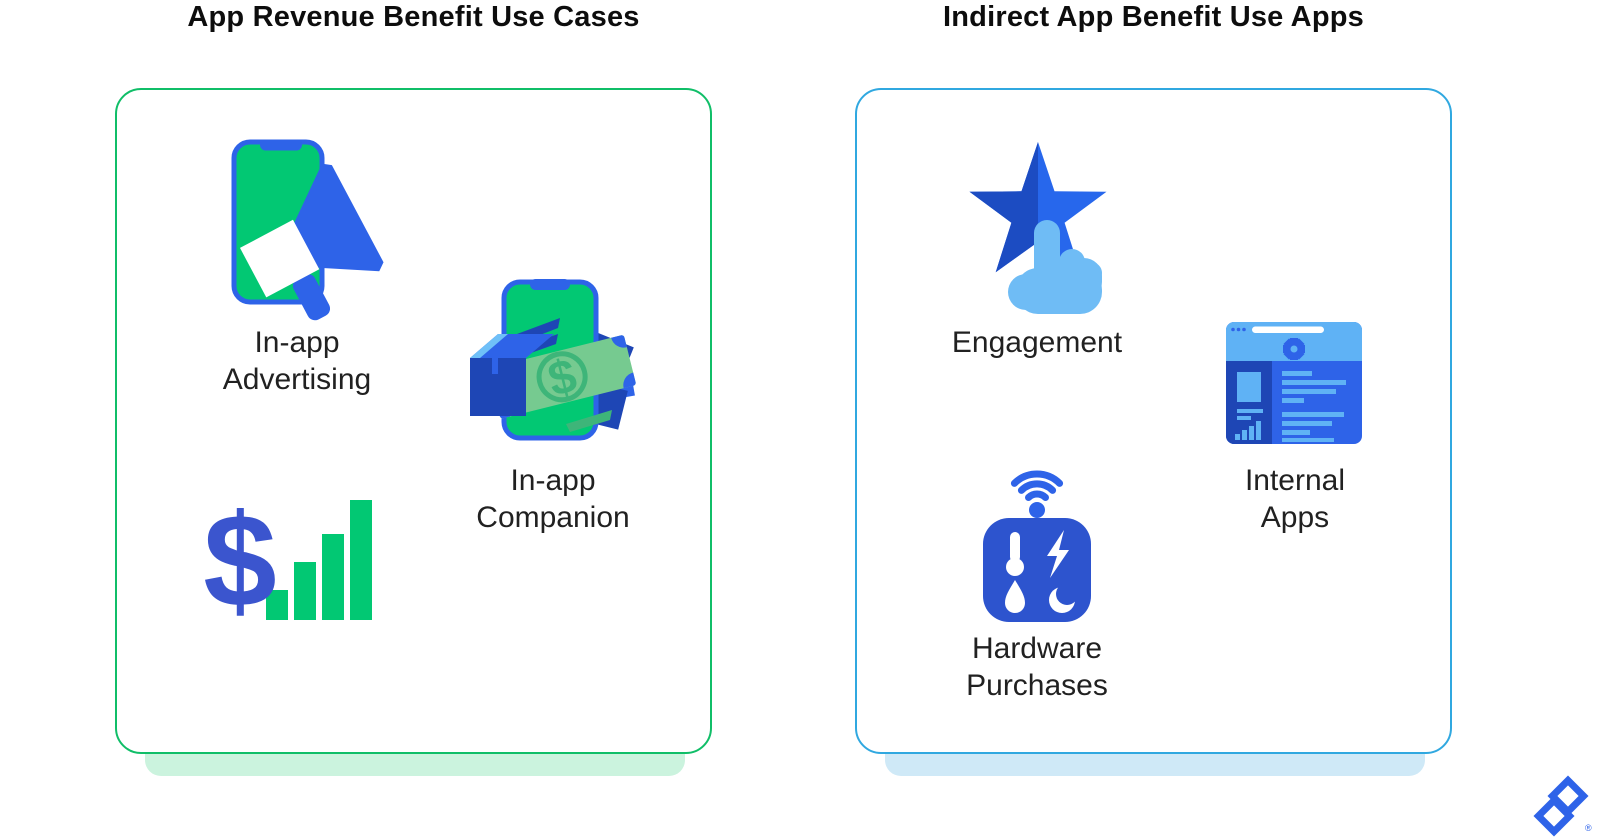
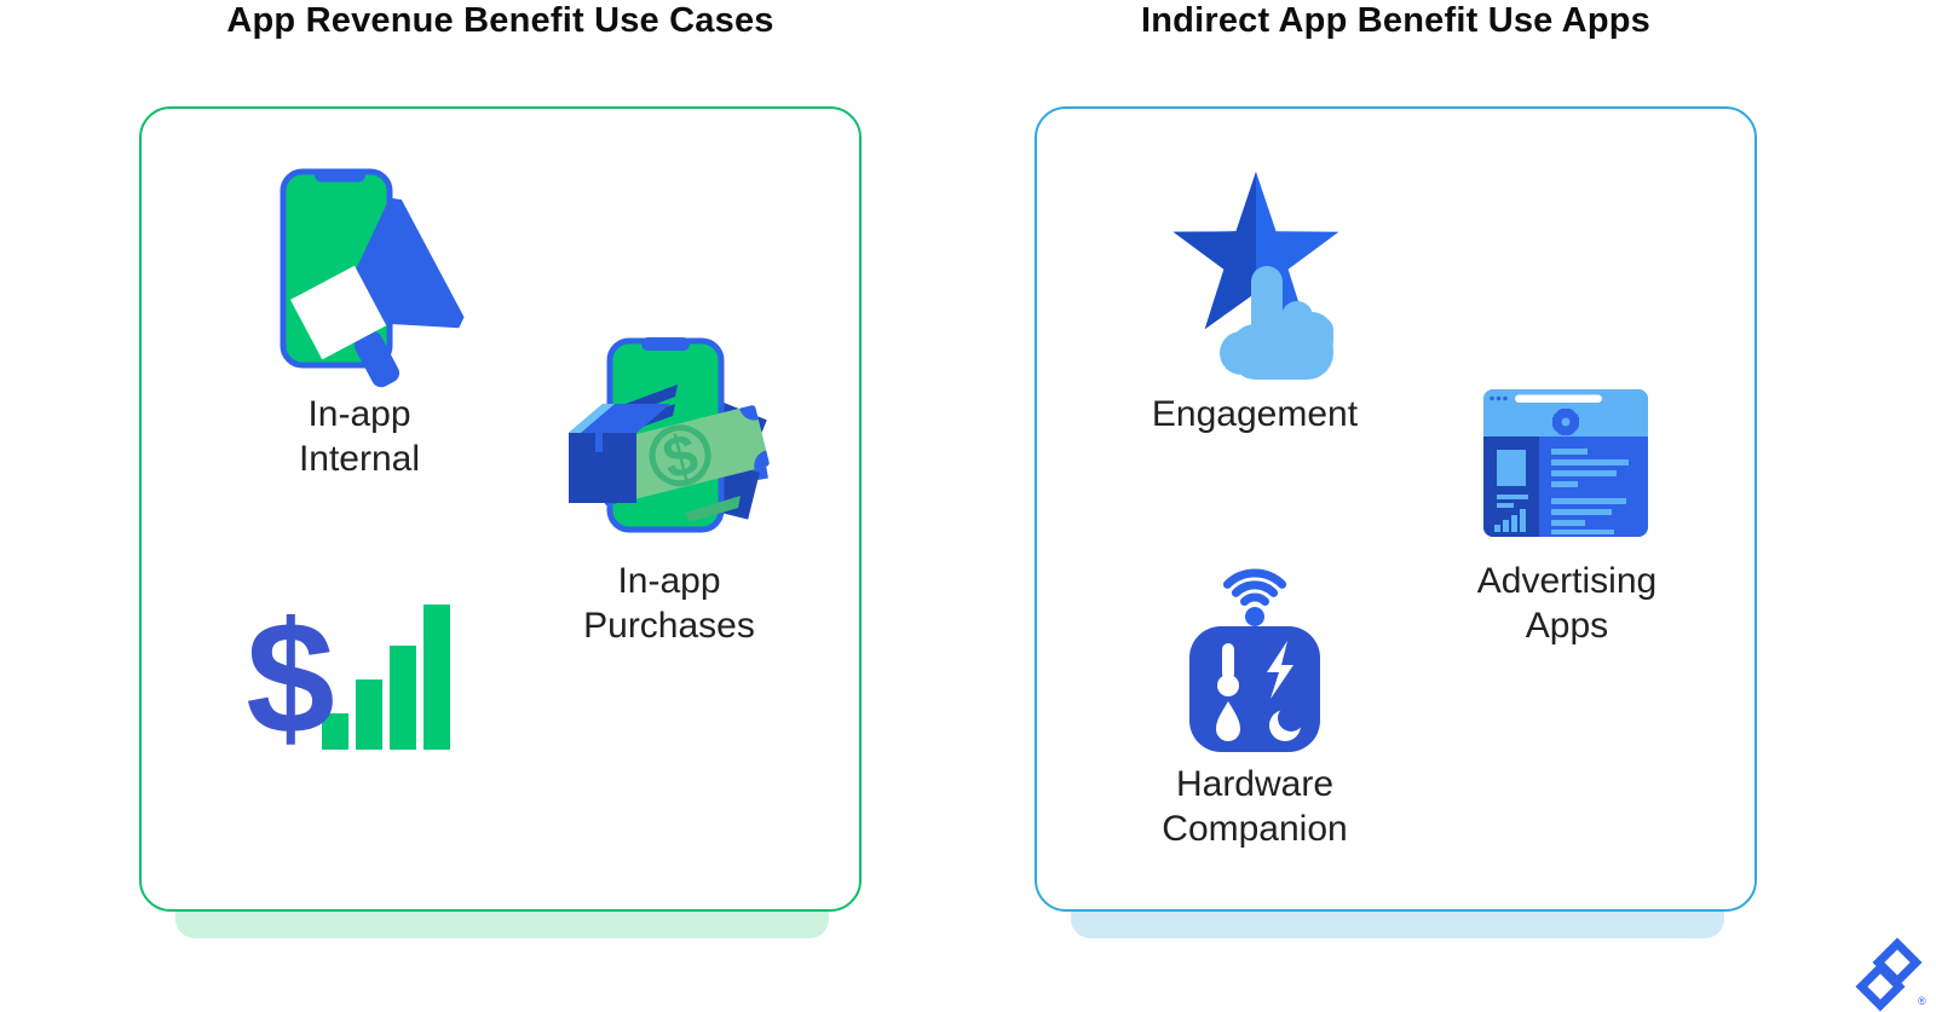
  App Revenue Benefit Use Cases
  Indirect App Benefit Use Apps
  In-app
- Advertising
+ Internal
  In-app
- Companion
+ Purchases
  $
  Engagement
- Internal
+ Advertising
  Apps
  Hardware
- Purchases
+ Companion
  ®
